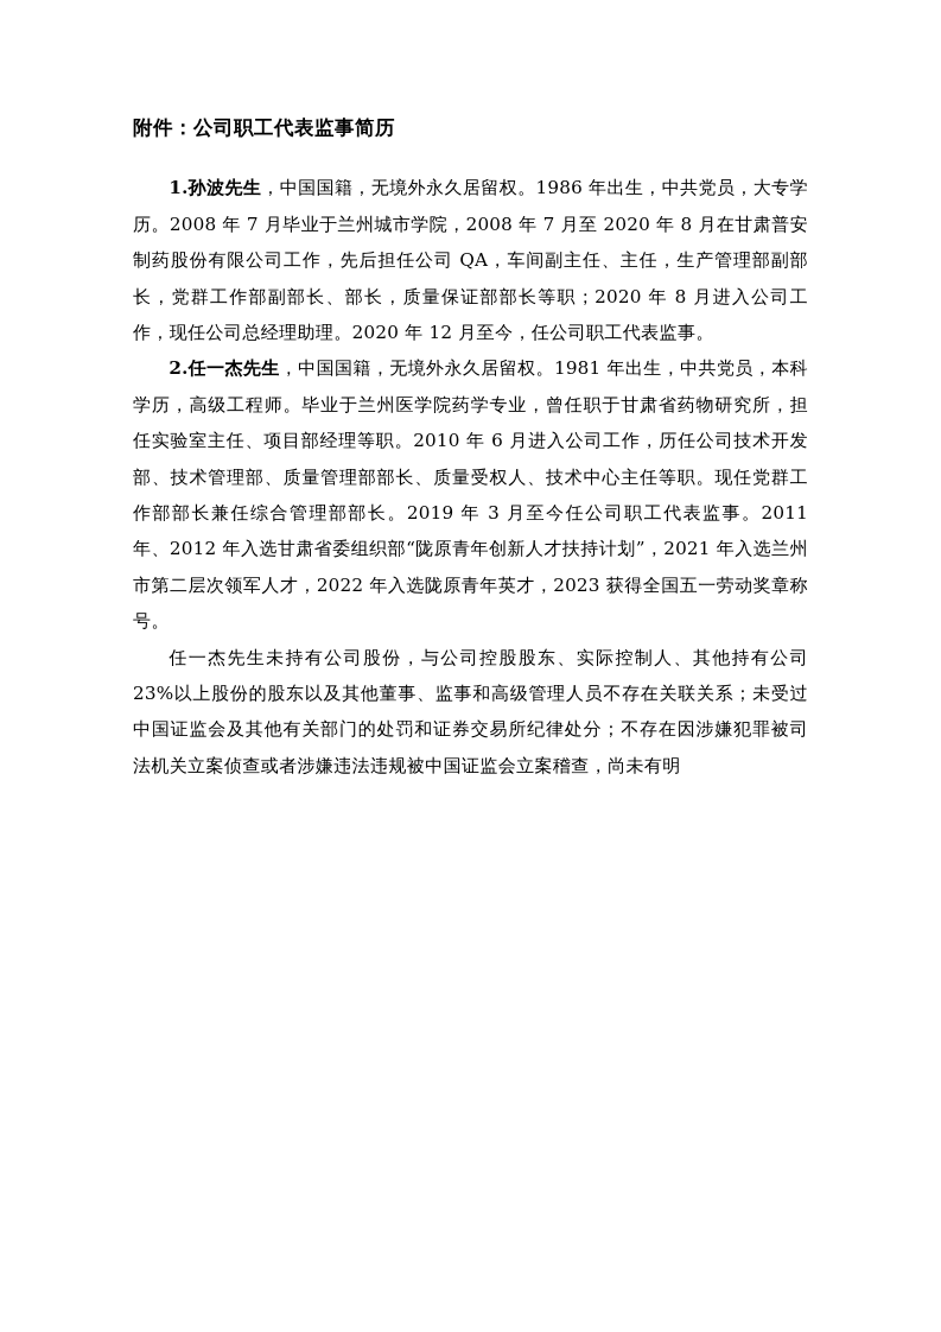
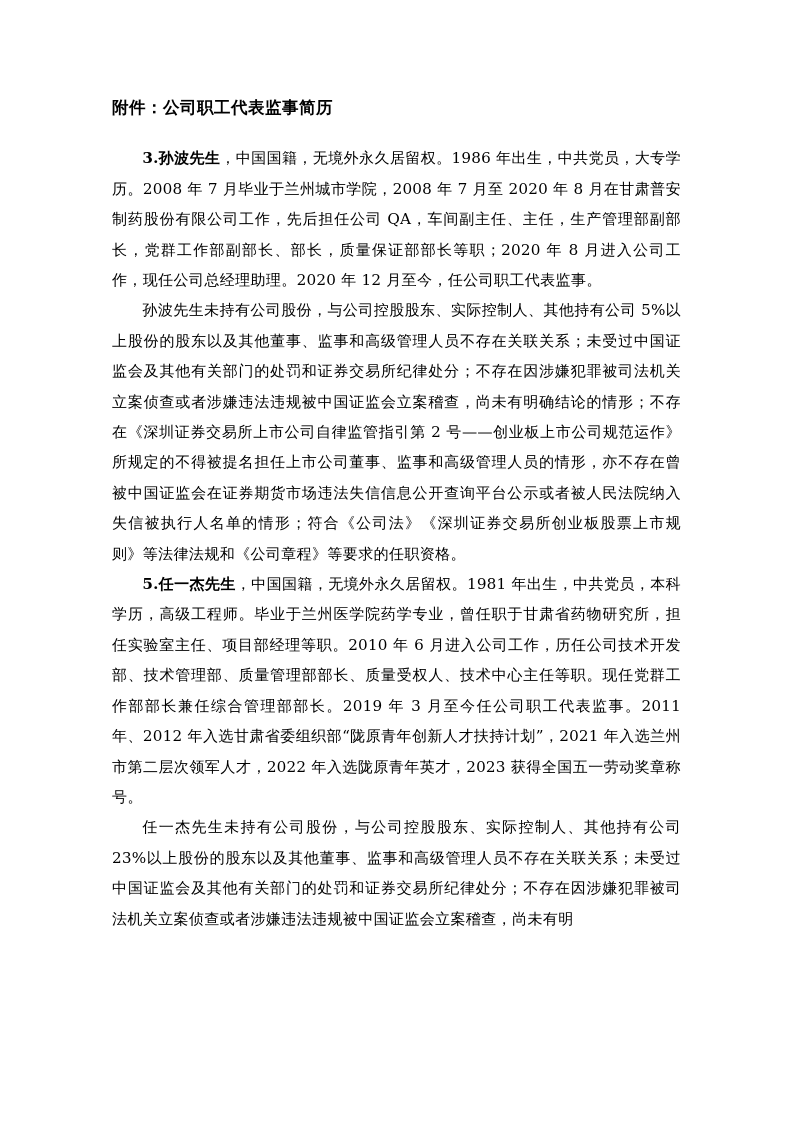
  附件：公司职工代表监事简历
- 1.孙波先生，中国国籍，无境外永久居留权。1986 年出生，中共党员，大专学历。2008 年 7 月毕业于兰州城市学院，2008 年 7 月至 2020 年 8 月在甘肃普安制药股份有限公司工作，先后担任公司 QA，车间副主任、主任，生产管理部副部长，党群工作部副部长、部长，质量保证部部长等职；2020 年 8 月进入公司工作，现任公司总经理助理。2020 年 12 月至今，任公司职工代表监事。
+ 3.孙波先生，中国国籍，无境外永久居留权。1986 年出生，中共党员，大专学历。2008 年 7 月毕业于兰州城市学院，2008 年 7 月至 2020 年 8 月在甘肃普安制药股份有限公司工作，先后担任公司 QA，车间副主任、主任，生产管理部副部长，党群工作部副部长、部长，质量保证部部长等职；2020 年 8 月进入公司工作，现任公司总经理助理。2020 年 12 月至今，任公司职工代表监事。
+ 孙波先生未持有公司股份，与公司控股股东、实际控制人、其他持有公司 5%以上股份的股东以及其他董事、监事和高级管理人员不存在关联关系；未受过中国证监会及其他有关部门的处罚和证券交易所纪律处分；不存在因涉嫌犯罪被司法机关立案侦查或者涉嫌违法违规被中国证监会立案稽查，尚未有明确结论的情形；不存在《深圳证券交易所上市公司自律监管指引第 2 号——创业板上市公司规范运作》所规定的不得被提名担任上市公司董事、监事和高级管理人员的情形，亦不存在曾被中国证监会在证券期货市场违法失信信息公开查询平台公示或者被人民法院纳入失信被执行人名单的情形；符合《公司法》《深圳证券交易所创业板股票上市规则》等法律法规和《公司章程》等要求的任职资格。
- 2.任一杰先生，中国国籍，无境外永久居留权。1981 年出生，中共党员，本科学历，高级工程师。毕业于兰州医学院药学专业，曾任职于甘肃省药物研究所，担任实验室主任、项目部经理等职。2010 年 6 月进入公司工作，历任公司技术开发部、技术管理部、质量管理部部长、质量受权人、技术中心主任等职。现任党群工作部部长兼任综合管理部部长。2019 年 3 月至今任公司职工代表监事。2011 年、2012 年入选甘肃省委组织部“陇原青年创新人才扶持计划”，2021 年入选兰州市第二层次领军人才，2022 年入选陇原青年英才，2023 获得全国五一劳动奖章称号。
+ 5.任一杰先生，中国国籍，无境外永久居留权。1981 年出生，中共党员，本科学历，高级工程师。毕业于兰州医学院药学专业，曾任职于甘肃省药物研究所，担任实验室主任、项目部经理等职。2010 年 6 月进入公司工作，历任公司技术开发部、技术管理部、质量管理部部长、质量受权人、技术中心主任等职。现任党群工作部部长兼任综合管理部部长。2019 年 3 月至今任公司职工代表监事。2011 年、2012 年入选甘肃省委组织部“陇原青年创新人才扶持计划”，2021 年入选兰州市第二层次领军人才，2022 年入选陇原青年英才，2023 获得全国五一劳动奖章称号。
  任一杰先生未持有公司股份，与公司控股股东、实际控制人、其他持有公司 23%以上股份的股东以及其他董事、监事和高级管理人员不存在关联关系；未受过中国证监会及其他有关部门的处罚和证券交易所纪律处分；不存在因涉嫌犯罪被司法机关立案侦查或者涉嫌违法违规被中国证监会立案稽查，尚未有明
